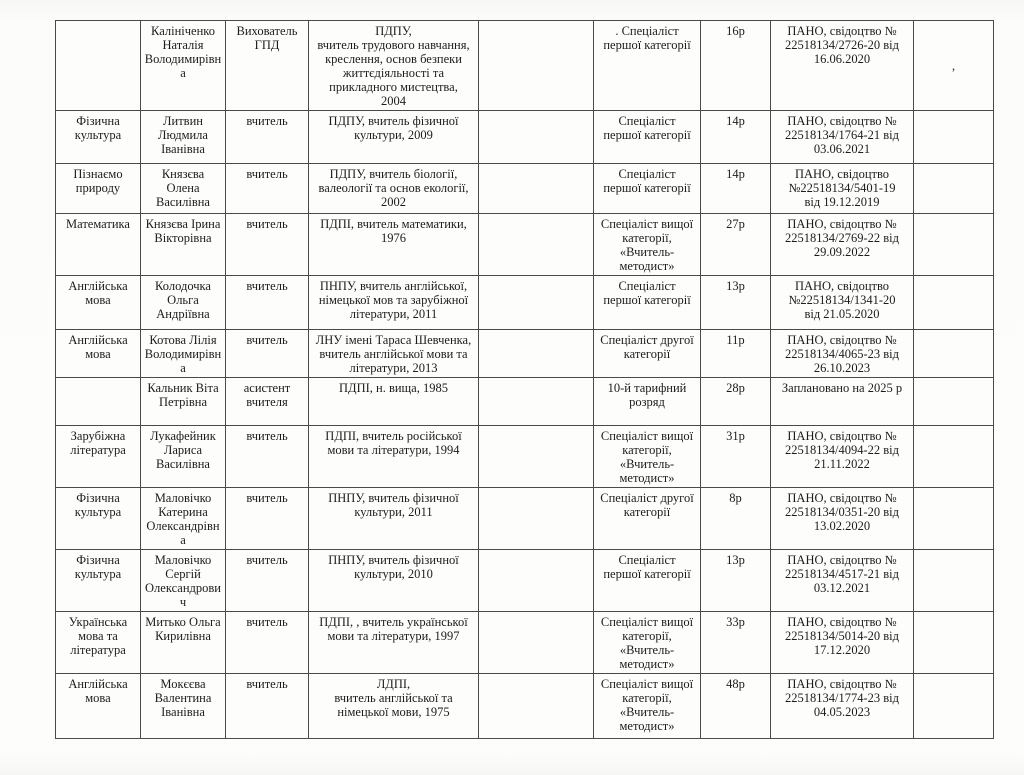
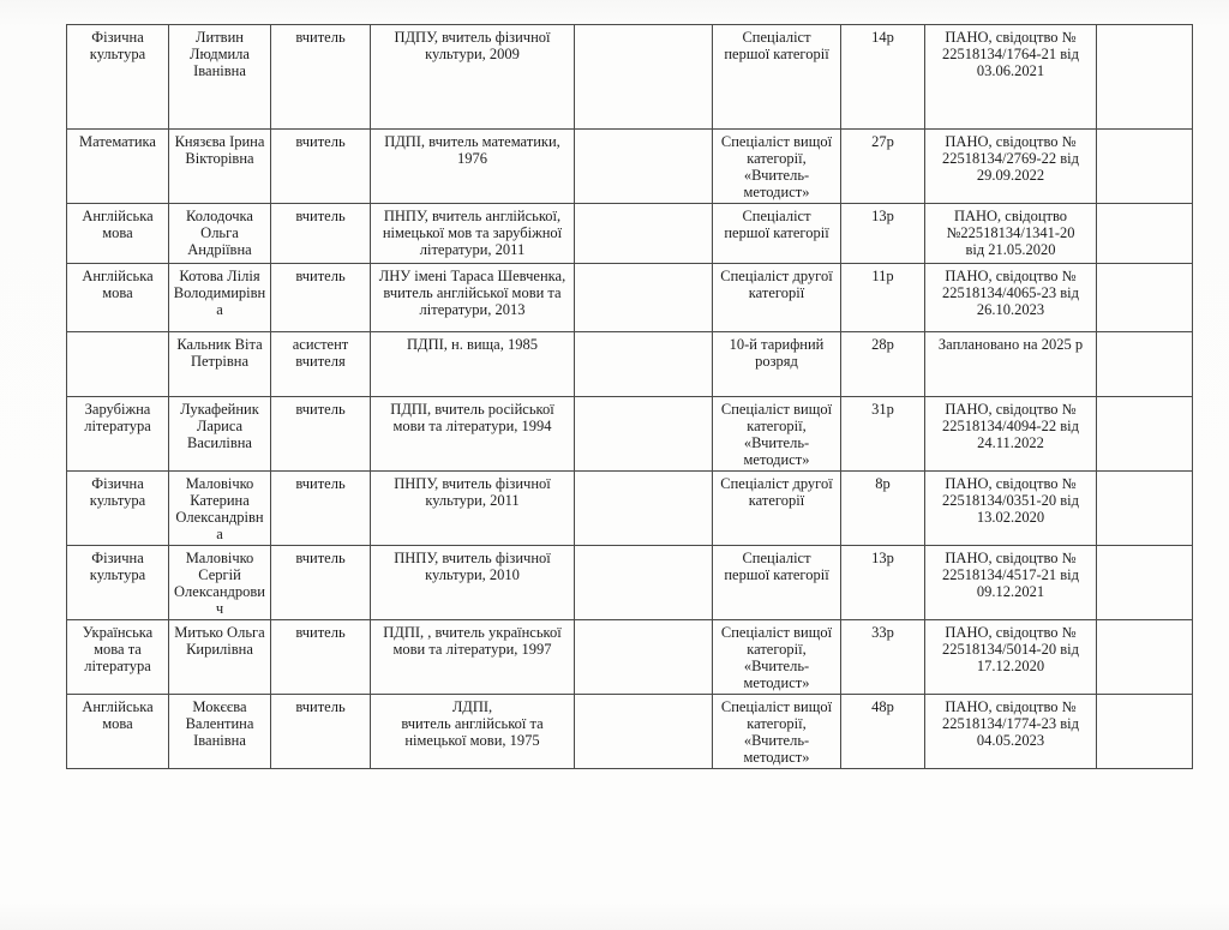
- 	Калініченко Наталія Володимирівна	Вихователь ГПД	ПДПУ, вчитель трудового навчання, креслення, основ безпеки життєдіяльності та прикладного мистецтва, 2004		. Спеціаліст першої категорії	16р	ПАНО, свідоцтво № 22518134/2726-20 від 16.06.2020	,
  Фізична культура	Литвин Людмила Іванівна	вчитель	ПДПУ, вчитель фізичної культури, 2009		Спеціаліст першої категорії	14р	ПАНО, свідоцтво № 22518134/1764-21 від 03.06.2021
- Пізнаємо природу	Князєва Олена Василівна	вчитель	ПДПУ, вчитель біології, валеології та основ екології, 2002		Спеціаліст першої категорії	14р	ПАНО, свідоцтво №22518134/5401-19 від 19.12.2019
  Математика	Князєва Ірина Вікторівна	вчитель	ПДПІ, вчитель математики, 1976		Спеціаліст вищої категорії, «Вчитель- методист»	27р	ПАНО, свідоцтво № 22518134/2769-22 від 29.09.2022
  Англійська мова	Колодочка Ольга Андріївна	вчитель	ПНПУ, вчитель англійської, німецької мов та зарубіжної літератури, 2011		Спеціаліст першої категорії	13р	ПАНО, свідоцтво №22518134/1341-20 від 21.05.2020
  Англійська мова	Котова Лілія Володимирівна	вчитель	ЛНУ імені Тараса Шевченка, вчитель англійської мови та літератури, 2013		Спеціаліст другої категорії	11р	ПАНО, свідоцтво № 22518134/4065-23 від 26.10.2023
  	Кальник Віта Петрівна	асистент вчителя	ПДПІ, н. вища, 1985		10-й тарифний розряд	28р	Заплановано на 2025 р
- Зарубіжна література	Лукафейник Лариса Василівна	вчитель	ПДПІ, вчитель російської мови та літератури, 1994		Спеціаліст вищої категорії, «Вчитель- методист»	31р	ПАНО, свідоцтво № 22518134/4094-22 від 21.11.2022
+ Зарубіжна література	Лукафейник Лариса Василівна	вчитель	ПДПІ, вчитель російської мови та літератури, 1994		Спеціаліст вищої категорії, «Вчитель- методист»	31р	ПАНО, свідоцтво № 22518134/4094-22 від 24.11.2022
  Фізична культура	Маловічко Катерина Олександрівна	вчитель	ПНПУ, вчитель фізичної культури, 2011		Спеціаліст другої категорії	8р	ПАНО, свідоцтво № 22518134/0351-20 від 13.02.2020
- Фізична культура	Маловічко Сергій Олександрович	вчитель	ПНПУ, вчитель фізичної культури, 2010		Спеціаліст першої категорії	13р	ПАНО, свідоцтво № 22518134/4517-21 від 03.12.2021
+ Фізична культура	Маловічко Сергій Олександрович	вчитель	ПНПУ, вчитель фізичної культури, 2010		Спеціаліст першої категорії	13р	ПАНО, свідоцтво № 22518134/4517-21 від 09.12.2021
  Українська мова та література	Митько Ольга Кирилівна	вчитель	ПДПІ, , вчитель української мови та літератури, 1997		Спеціаліст вищої категорії, «Вчитель- методист»	33р	ПАНО, свідоцтво № 22518134/5014-20 від 17.12.2020
  Англійська мова	Мокєєва Валентина Іванівна	вчитель	ЛДПІ, вчитель англійської та німецької мови, 1975		Спеціаліст вищої категорії, «Вчитель- методист»	48р	ПАНО, свідоцтво № 22518134/1774-23 від 04.05.2023
